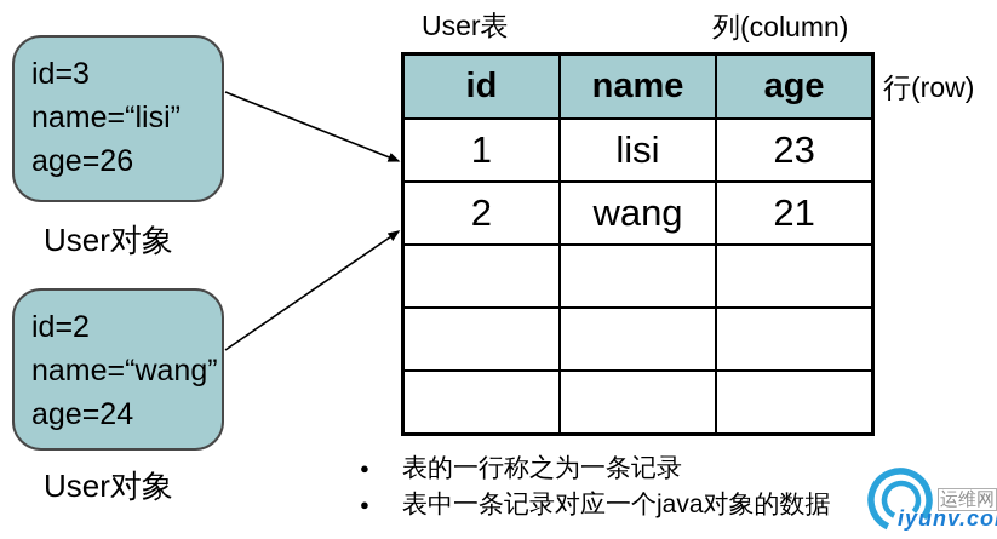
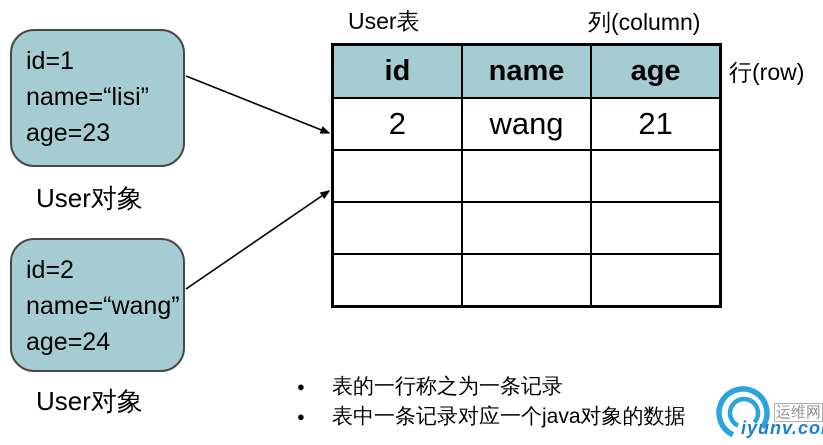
  运维网
  iyunv.co
- id=3
+ id=1
  name=“lisi”
- age=26
+ age=23
  User对象
  id=2
  name=“wang”
  age=24
  User对象
  User表
  列(column)
  行(row)
  id	name	age
- 1	lisi	23
  2	wang	21
  ●
  表的一行称之为一条记录
  ●
  表中一条记录对应一个java对象的数据
